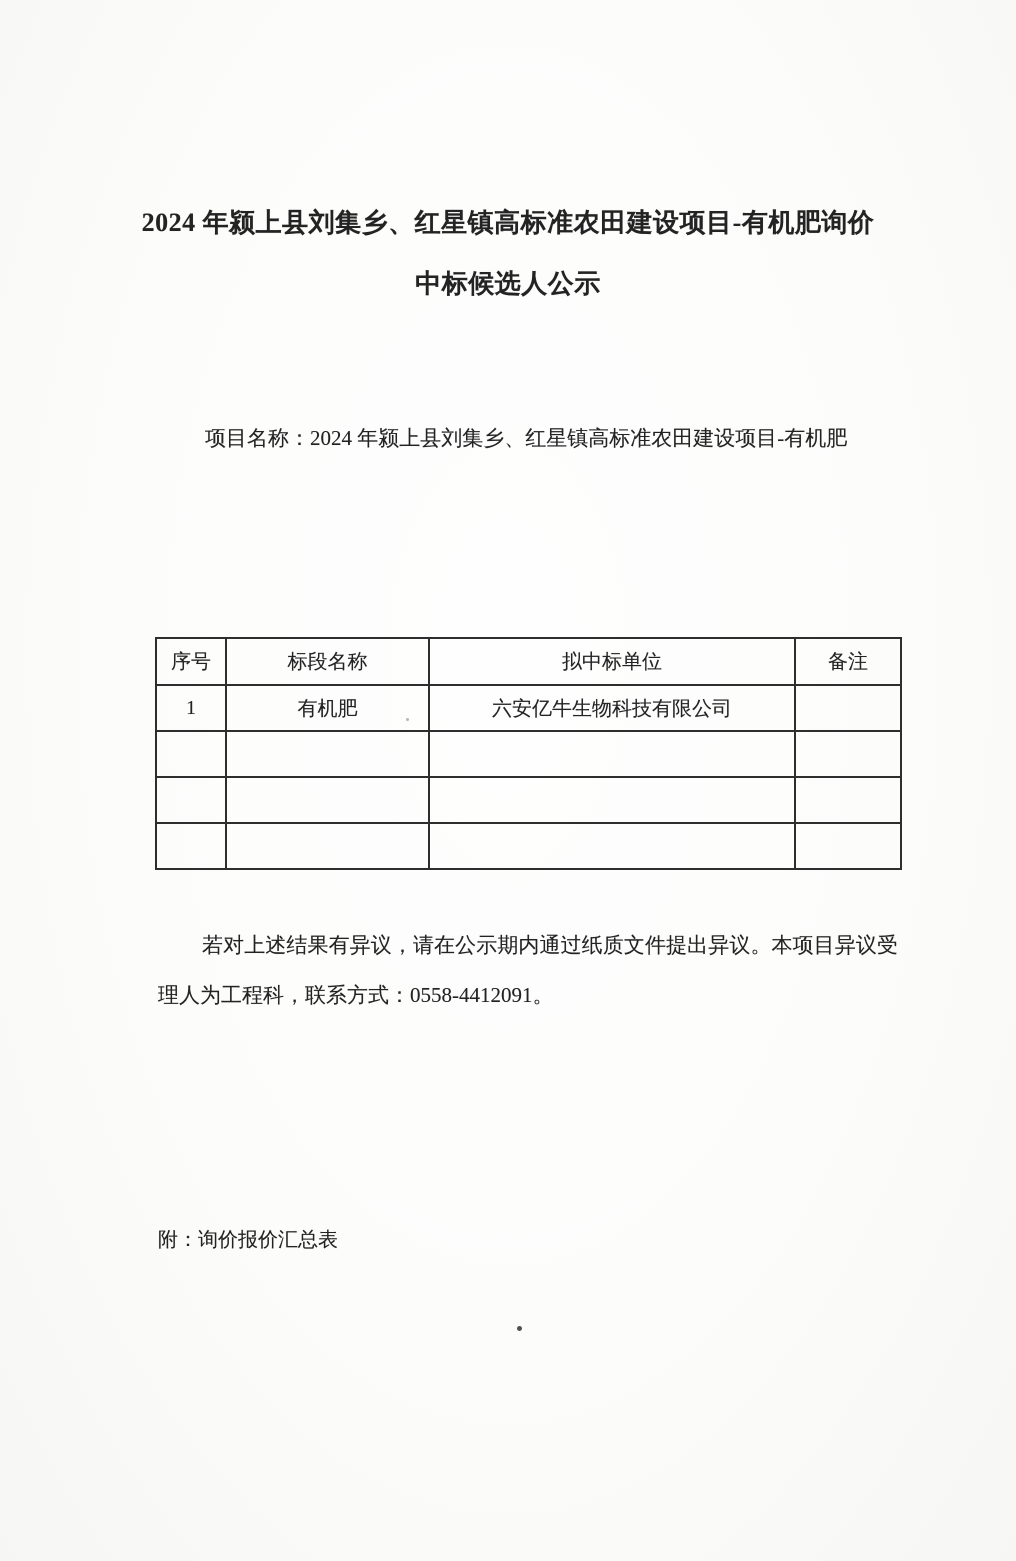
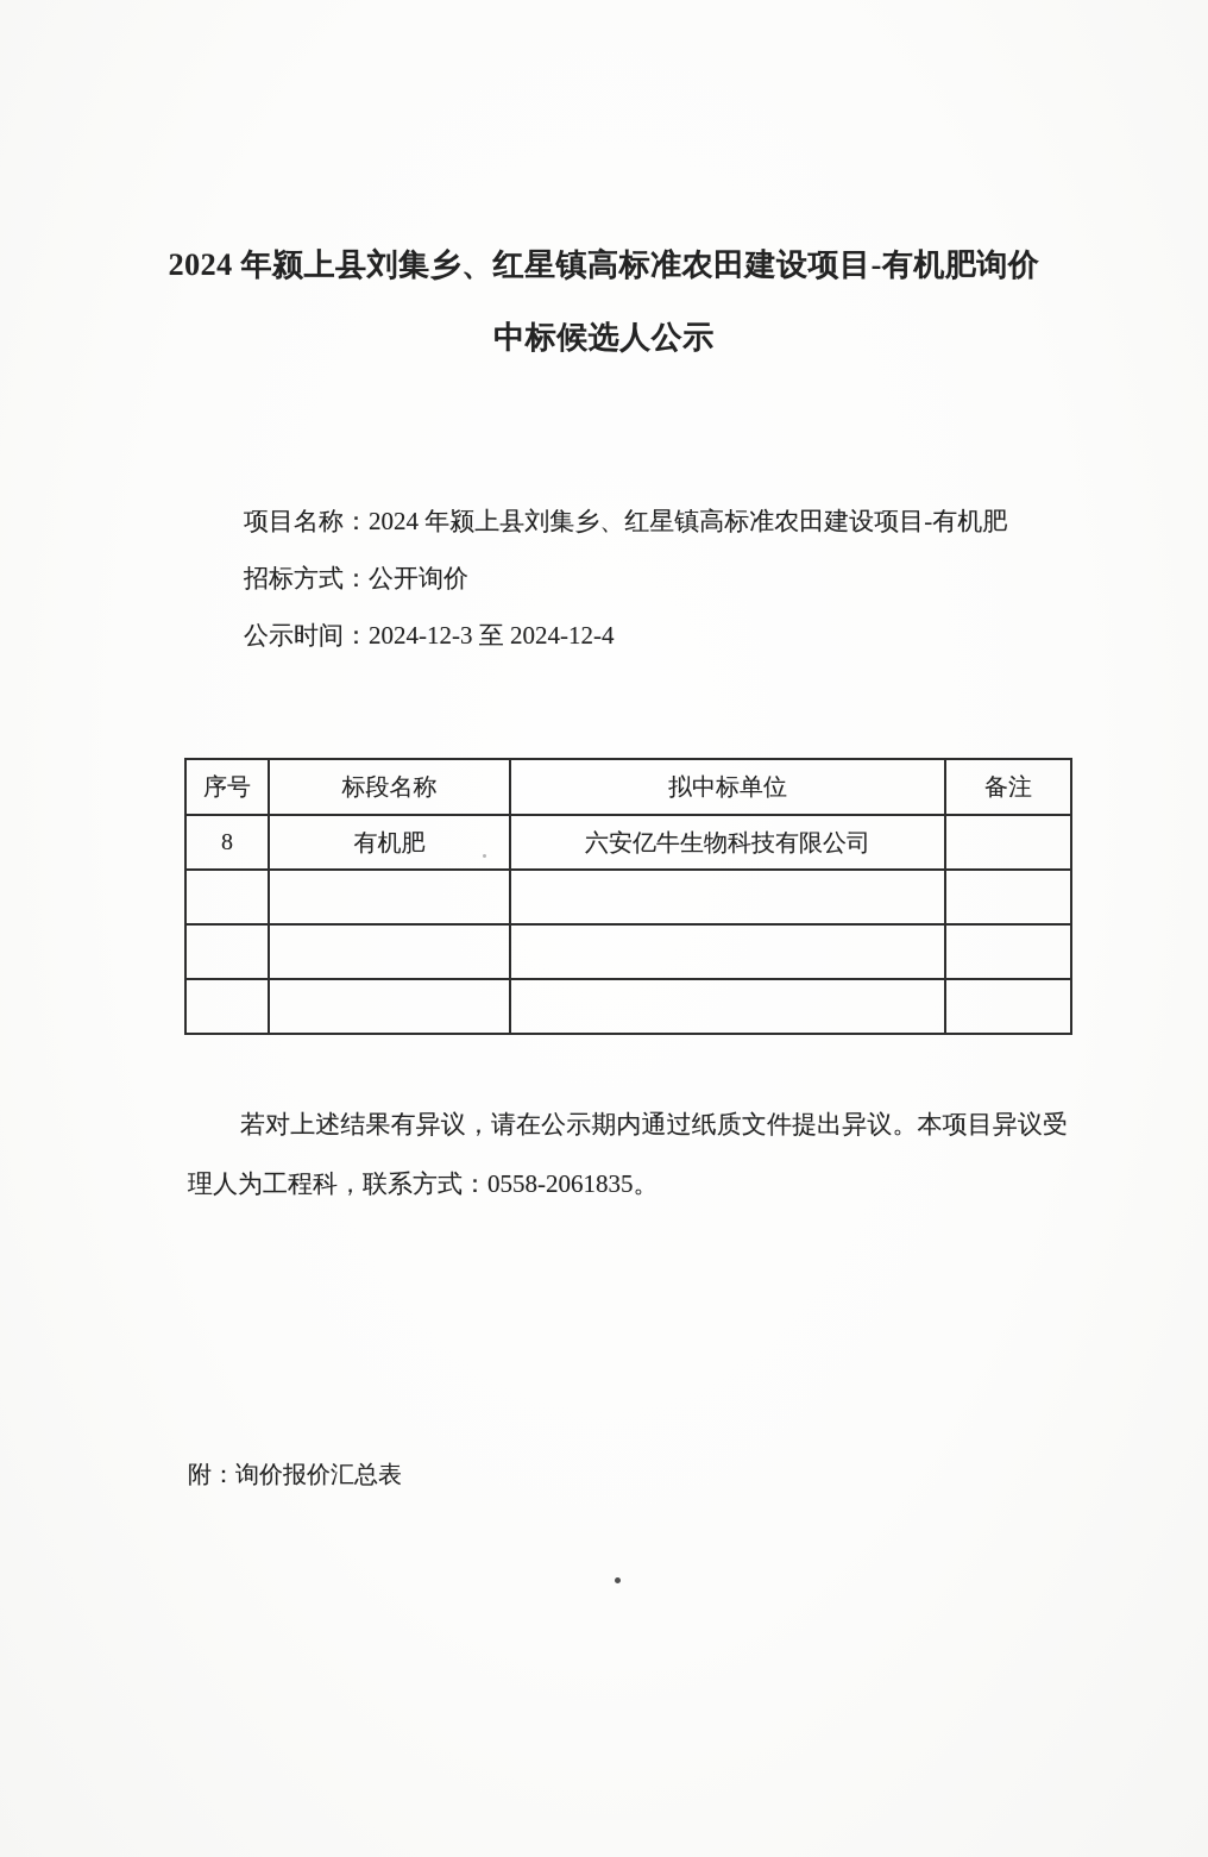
  2024 年颍上县刘集乡、红星镇高标准农田建设项目-有机肥询价
  中标候选人公示
  项目名称：2024 年颍上县刘集乡、红星镇高标准农田建设项目-有机肥
+ 招标方式：公开询价
+ 公示时间：2024-12-3 至 2024-12-4
  序号	标段名称	拟中标单位	备注
- 1	有机肥	六安亿牛生物科技有限公司
+ 8	有机肥	六安亿牛生物科技有限公司
- 若对上述结果有异议，请在公示期内通过纸质文件提出异议。本项目异议受理人为工程科，联系方式：0558-4412091。
+ 若对上述结果有异议，请在公示期内通过纸质文件提出异议。本项目异议受理人为工程科，联系方式：0558-2061835。
  附：询价报价汇总表
